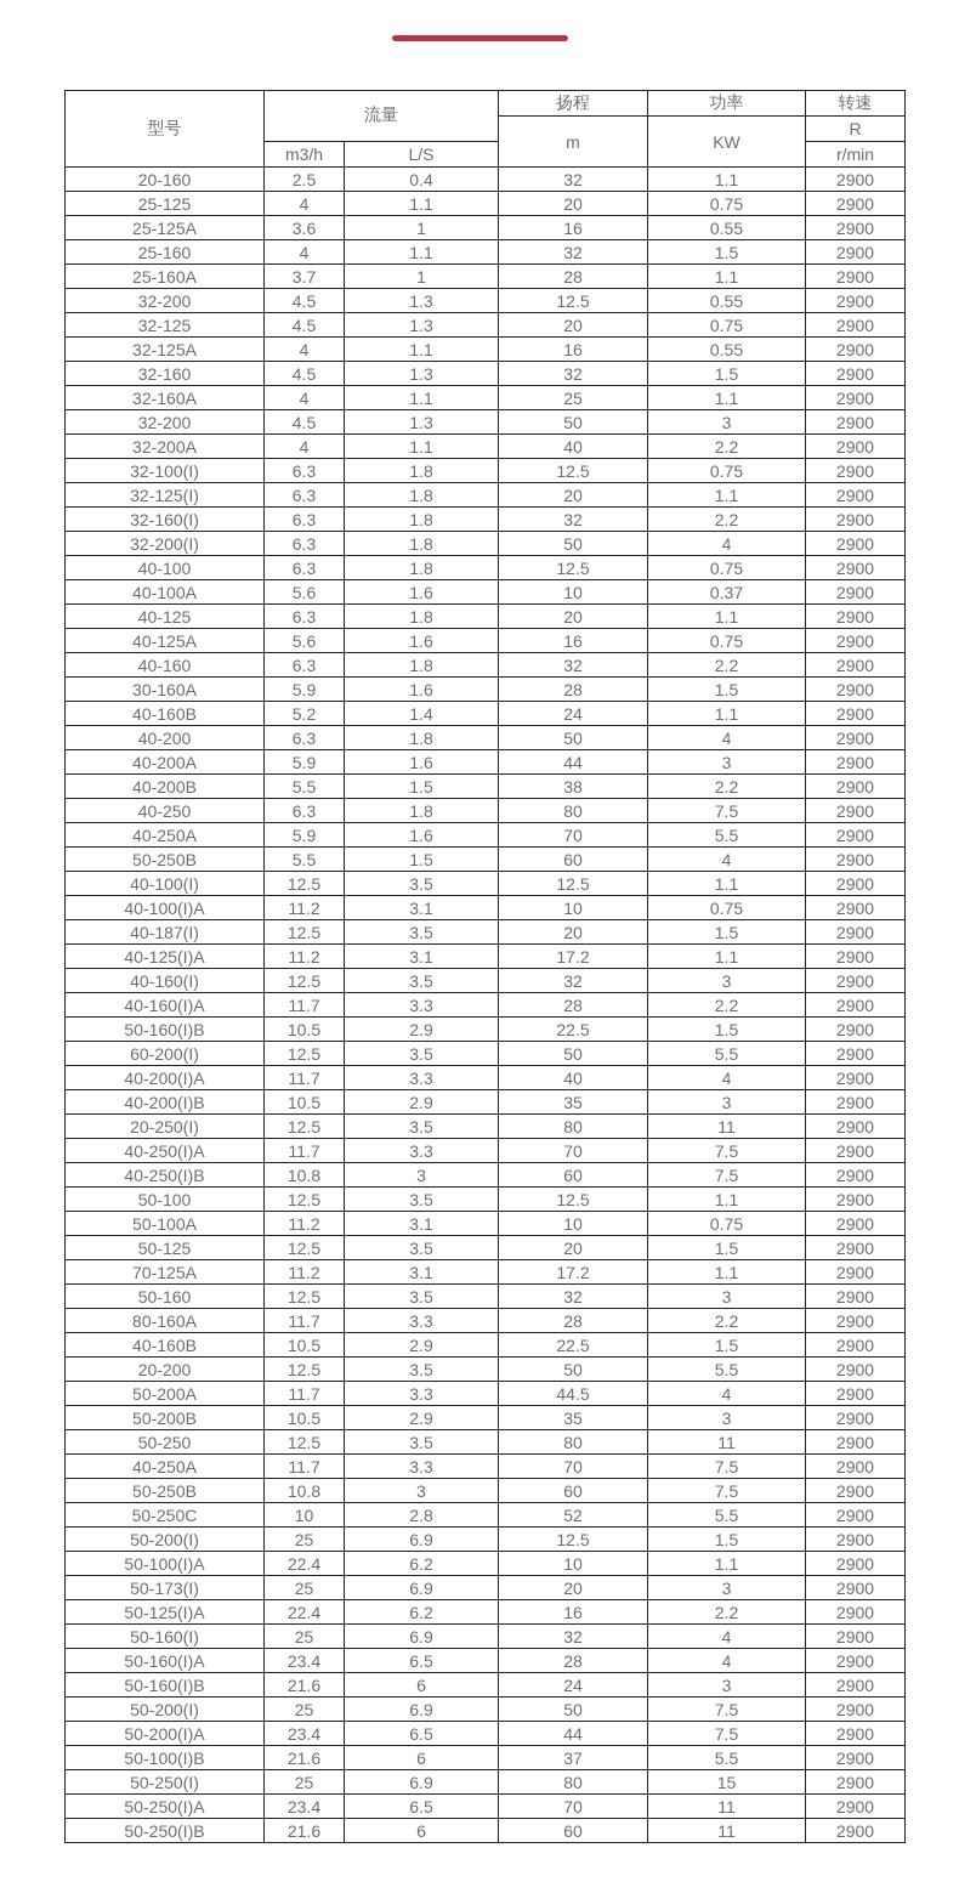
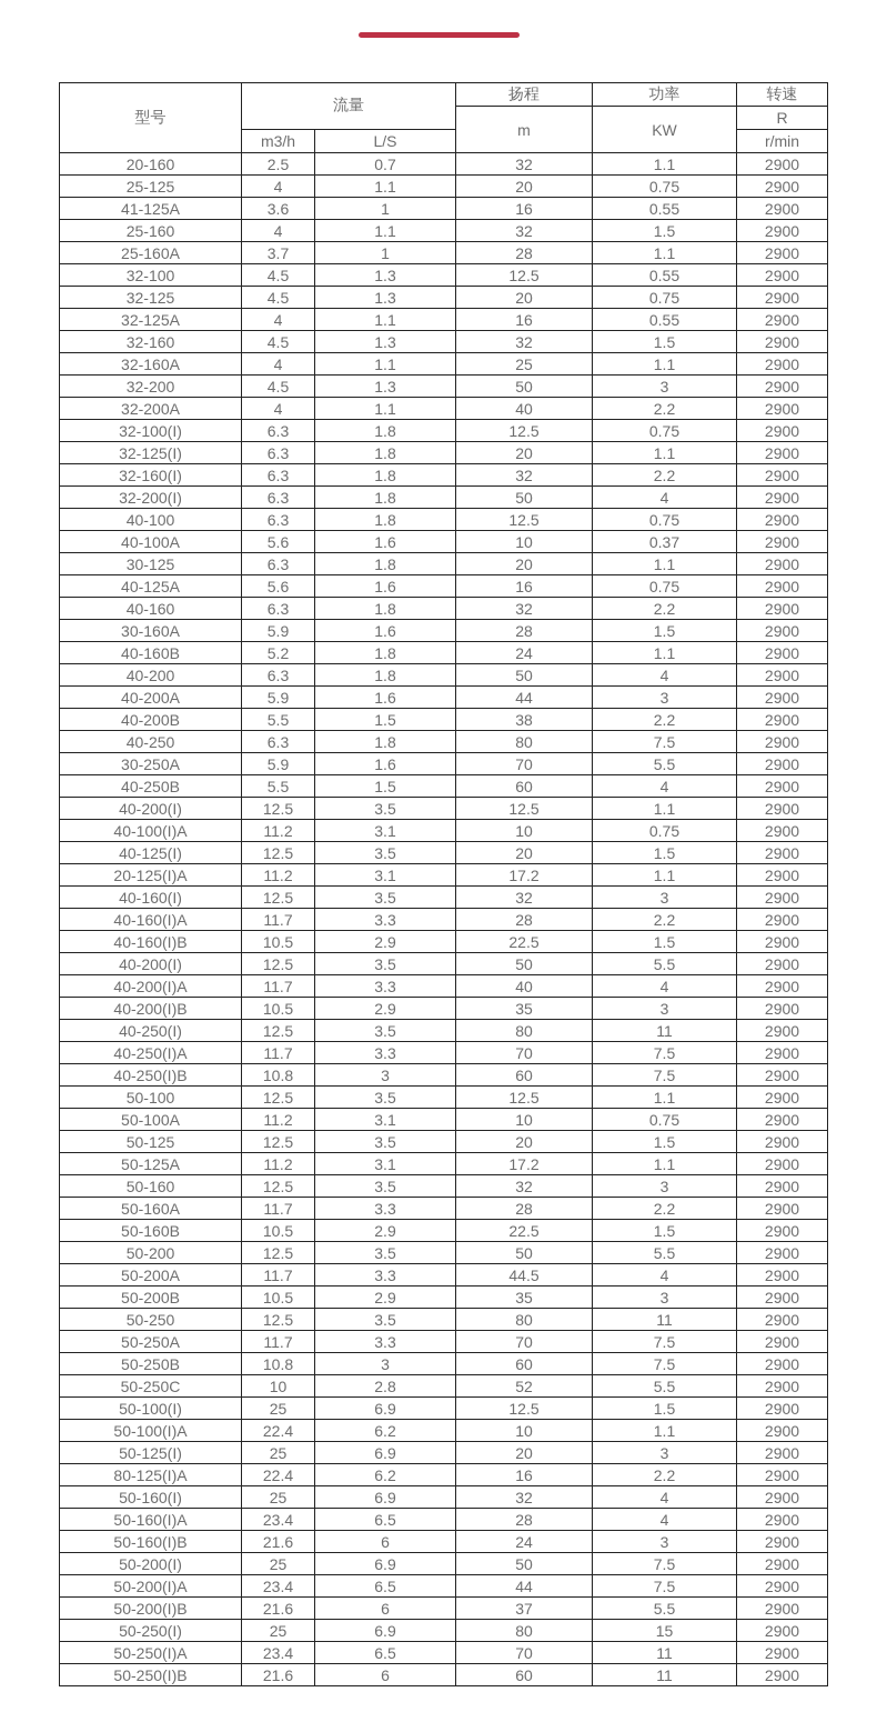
  型号	流量	扬程	功率	转速
  m	KW	R
  m3/h	L/S	r/min
- 20-160	2.5	0.4	32	1.1	2900
+ 20-160	2.5	0.7	32	1.1	2900
  25-125	4	1.1	20	0.75	2900
- 25-125A	3.6	1	16	0.55	2900
+ 41-125A	3.6	1	16	0.55	2900
  25-160	4	1.1	32	1.5	2900
  25-160A	3.7	1	28	1.1	2900
- 32-200	4.5	1.3	12.5	0.55	2900
+ 32-100	4.5	1.3	12.5	0.55	2900
  32-125	4.5	1.3	20	0.75	2900
  32-125A	4	1.1	16	0.55	2900
  32-160	4.5	1.3	32	1.5	2900
  32-160A	4	1.1	25	1.1	2900
  32-200	4.5	1.3	50	3	2900
  32-200A	4	1.1	40	2.2	2900
  32-100(I)	6.3	1.8	12.5	0.75	2900
  32-125(I)	6.3	1.8	20	1.1	2900
  32-160(I)	6.3	1.8	32	2.2	2900
  32-200(I)	6.3	1.8	50	4	2900
  40-100	6.3	1.8	12.5	0.75	2900
  40-100A	5.6	1.6	10	0.37	2900
- 40-125	6.3	1.8	20	1.1	2900
+ 30-125	6.3	1.8	20	1.1	2900
  40-125A	5.6	1.6	16	0.75	2900
  40-160	6.3	1.8	32	2.2	2900
  30-160A	5.9	1.6	28	1.5	2900
- 40-160B	5.2	1.4	24	1.1	2900
+ 40-160B	5.2	1.8	24	1.1	2900
  40-200	6.3	1.8	50	4	2900
  40-200A	5.9	1.6	44	3	2900
  40-200B	5.5	1.5	38	2.2	2900
  40-250	6.3	1.8	80	7.5	2900
- 40-250A	5.9	1.6	70	5.5	2900
+ 30-250A	5.9	1.6	70	5.5	2900
- 50-250B	5.5	1.5	60	4	2900
+ 40-250B	5.5	1.5	60	4	2900
- 40-100(I)	12.5	3.5	12.5	1.1	2900
+ 40-200(I)	12.5	3.5	12.5	1.1	2900
  40-100(I)A	11.2	3.1	10	0.75	2900
- 40-187(I)	12.5	3.5	20	1.5	2900
+ 40-125(I)	12.5	3.5	20	1.5	2900
- 40-125(I)A	11.2	3.1	17.2	1.1	2900
+ 20-125(I)A	11.2	3.1	17.2	1.1	2900
  40-160(I)	12.5	3.5	32	3	2900
  40-160(I)A	11.7	3.3	28	2.2	2900
- 50-160(I)B	10.5	2.9	22.5	1.5	2900
+ 40-160(I)B	10.5	2.9	22.5	1.5	2900
- 60-200(I)	12.5	3.5	50	5.5	2900
+ 40-200(I)	12.5	3.5	50	5.5	2900
  40-200(I)A	11.7	3.3	40	4	2900
  40-200(I)B	10.5	2.9	35	3	2900
- 20-250(I)	12.5	3.5	80	11	2900
+ 40-250(I)	12.5	3.5	80	11	2900
  40-250(I)A	11.7	3.3	70	7.5	2900
  40-250(I)B	10.8	3	60	7.5	2900
  50-100	12.5	3.5	12.5	1.1	2900
  50-100A	11.2	3.1	10	0.75	2900
  50-125	12.5	3.5	20	1.5	2900
- 70-125A	11.2	3.1	17.2	1.1	2900
+ 50-125A	11.2	3.1	17.2	1.1	2900
  50-160	12.5	3.5	32	3	2900
- 80-160A	11.7	3.3	28	2.2	2900
+ 50-160A	11.7	3.3	28	2.2	2900
- 40-160B	10.5	2.9	22.5	1.5	2900
+ 50-160B	10.5	2.9	22.5	1.5	2900
- 20-200	12.5	3.5	50	5.5	2900
+ 50-200	12.5	3.5	50	5.5	2900
  50-200A	11.7	3.3	44.5	4	2900
  50-200B	10.5	2.9	35	3	2900
  50-250	12.5	3.5	80	11	2900
- 40-250A	11.7	3.3	70	7.5	2900
+ 50-250A	11.7	3.3	70	7.5	2900
  50-250B	10.8	3	60	7.5	2900
  50-250C	10	2.8	52	5.5	2900
- 50-200(I)	25	6.9	12.5	1.5	2900
+ 50-100(I)	25	6.9	12.5	1.5	2900
  50-100(I)A	22.4	6.2	10	1.1	2900
- 50-173(I)	25	6.9	20	3	2900
+ 50-125(I)	25	6.9	20	3	2900
- 50-125(I)A	22.4	6.2	16	2.2	2900
+ 80-125(I)A	22.4	6.2	16	2.2	2900
  50-160(I)	25	6.9	32	4	2900
  50-160(I)A	23.4	6.5	28	4	2900
  50-160(I)B	21.6	6	24	3	2900
  50-200(I)	25	6.9	50	7.5	2900
  50-200(I)A	23.4	6.5	44	7.5	2900
- 50-100(I)B	21.6	6	37	5.5	2900
+ 50-200(I)B	21.6	6	37	5.5	2900
  50-250(I)	25	6.9	80	15	2900
  50-250(I)A	23.4	6.5	70	11	2900
  50-250(I)B	21.6	6	60	11	2900
